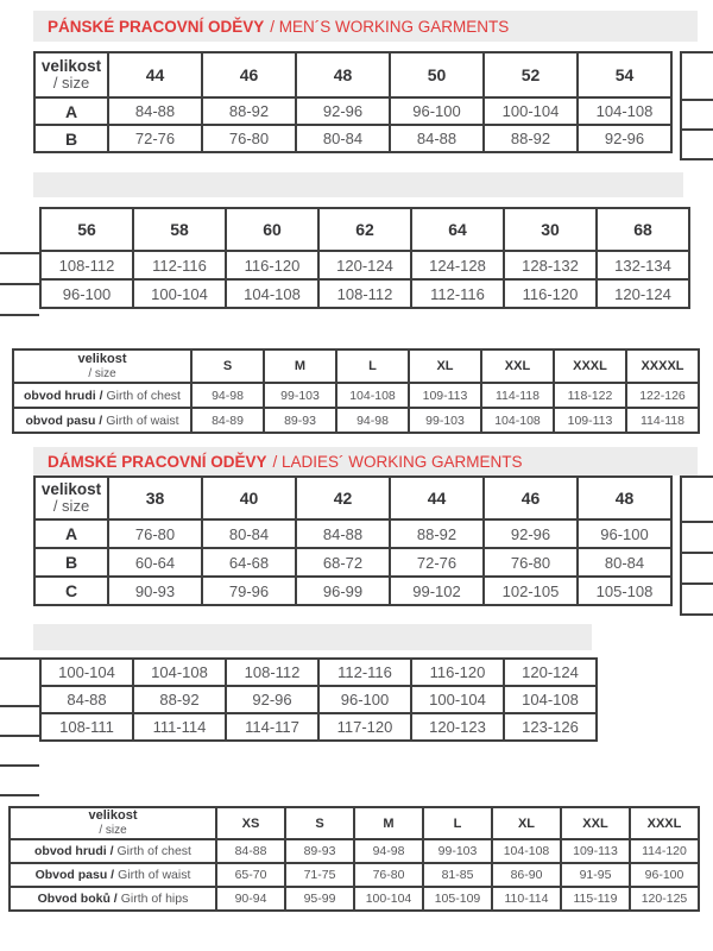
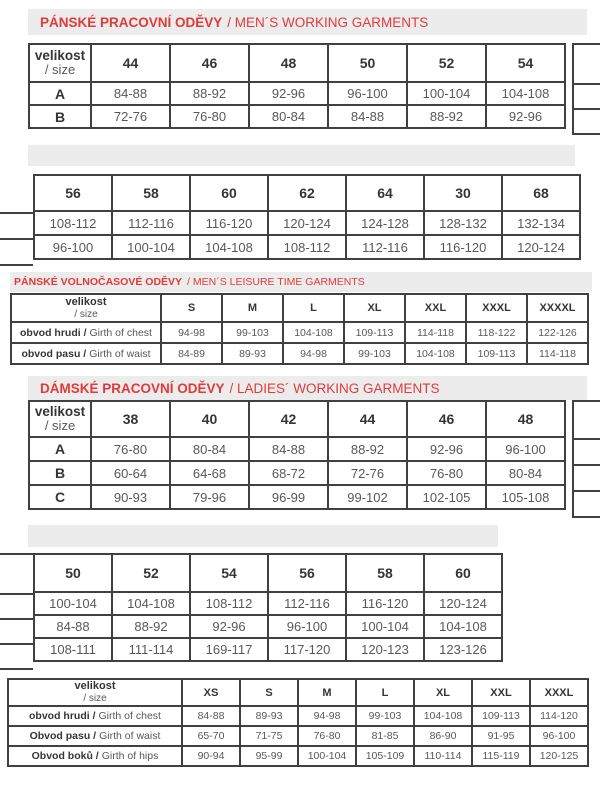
  PÁNSKÉ PRACOVNÍ ODĚVY
  / MEN´S WORKING GARMENTS
  velikost/ size	44	46	48	50	52	54
  A	84-88	88-92	92-96	96-100	100-104	104-108
  B	72-76	76-80	80-84	84-88	88-92	92-96
  56	58	60	62	64	30	68
  108-112	112-116	116-120	120-124	124-128	128-132	132-134
  96-100	100-104	104-108	108-112	112-116	116-120	120-124
+ PÁNSKÉ VOLNOČASOVÉ ODĚVY
+ / MEN´S LEISURE TIME GARMENTS
  velikost/ size	S	M	L	XL	XXL	XXXL	XXXXL
  obvod hrudi / Girth of chest	94-98	99-103	104-108	109-113	114-118	118-122	122-126
  obvod pasu / Girth of waist	84-89	89-93	94-98	99-103	104-108	109-113	114-118
  DÁMSKÉ PRACOVNÍ ODĚVY
  / LADIES´ WORKING GARMENTS
  velikost/ size	38	40	42	44	46	48
  A	76-80	80-84	84-88	88-92	92-96	96-100
  B	60-64	64-68	68-72	72-76	76-80	80-84
  C	90-93	79-96	96-99	99-102	102-105	105-108
+ 50	52	54	56	58	60
  100-104	104-108	108-112	112-116	116-120	120-124
  84-88	88-92	92-96	96-100	100-104	104-108
- 108-111	111-114	114-117	117-120	120-123	123-126
+ 108-111	111-114	169-117	117-120	120-123	123-126
  velikost/ size	XS	S	M	L	XL	XXL	XXXL
  obvod hrudi / Girth of chest	84-88	89-93	94-98	99-103	104-108	109-113	114-120
  Obvod pasu / Girth of waist	65-70	71-75	76-80	81-85	86-90	91-95	96-100
  Obvod boků / Girth of hips	90-94	95-99	100-104	105-109	110-114	115-119	120-125
